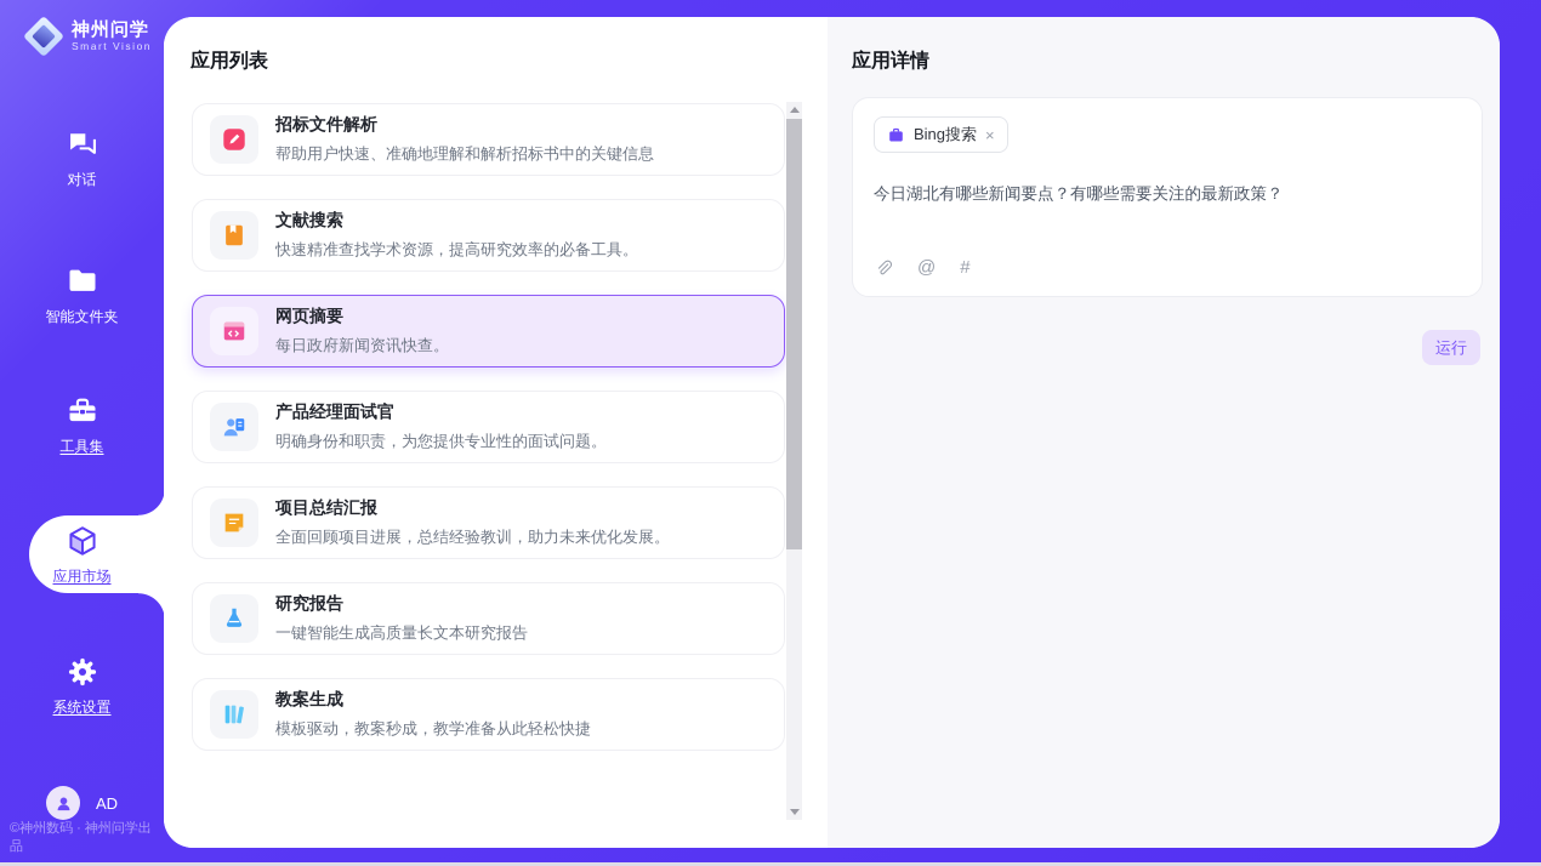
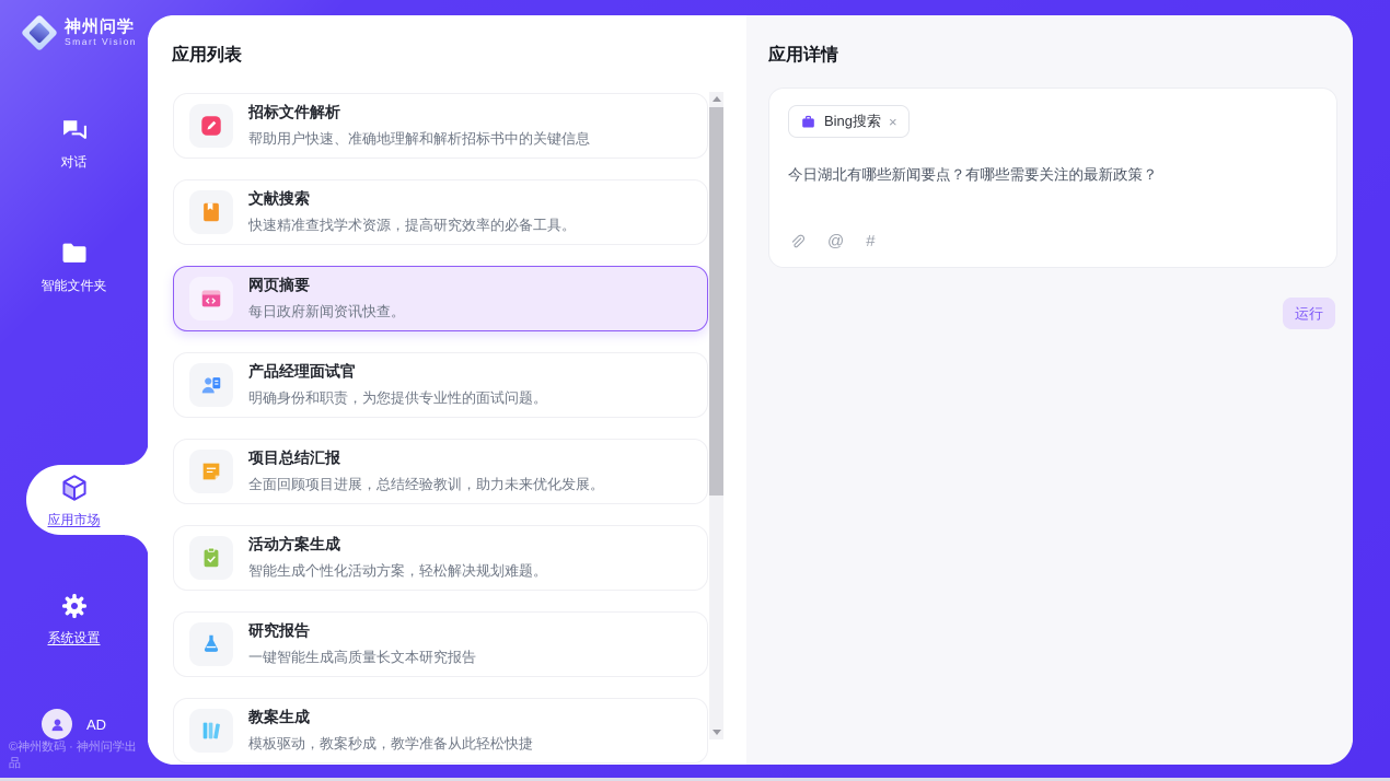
  神州问学
  Smart Vision
  对话
  智能文件夹
- 工具集
  应用市场
  系统设置
  AD
  ©神州数码 · 神州问学出品
  应用列表
  招标文件解析
  帮助用户快速、准确地理解和解析招标书中的关键信息
  文献搜索
  快速精准查找学术资源，提高研究效率的必备工具。
  网页摘要
  每日政府新闻资讯快查。
  产品经理面试官
  明确身份和职责，为您提供专业性的面试问题。
  项目总结汇报
  全面回顾项目进展，总结经验教训，助力未来优化发展。
+ 活动方案生成
+ 智能生成个性化活动方案，轻松解决规划难题。
  研究报告
  一键智能生成高质量长文本研究报告
  教案生成
  模板驱动，教案秒成，教学准备从此轻松快捷
  应用详情
  Bing搜索
  ×
  今日湖北有哪些新闻要点？有哪些需要关注的最新政策？
  @
  #
  运行
